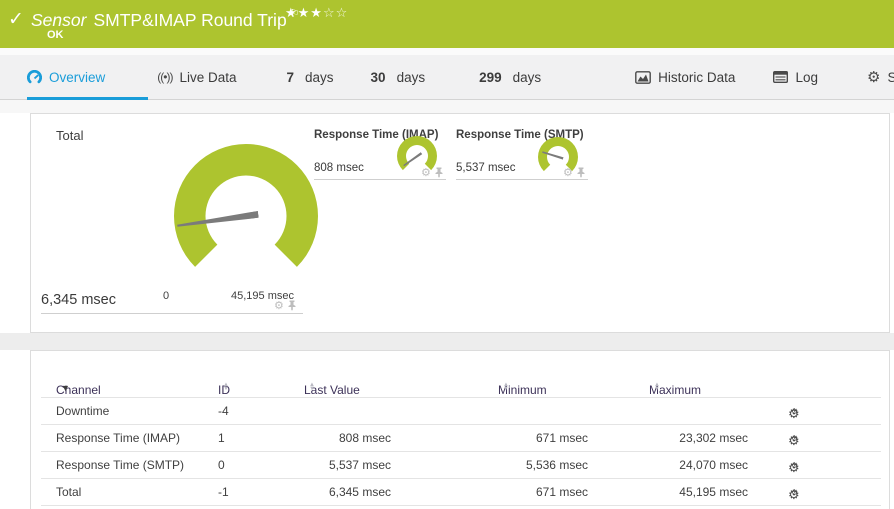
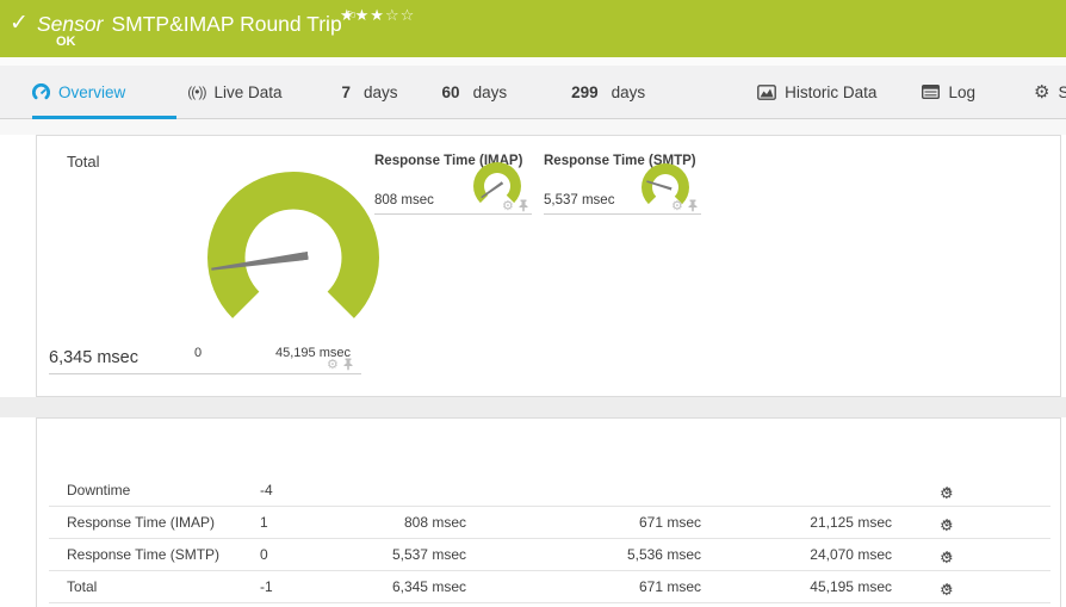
  ✓
  Sensor SMTP&IMAP Round Trip ⚐
  ★★★☆☆
  OK
  Overview
  ((•))
  Live Data
  7
  days
- 30
+ 60
  days
  299
  days
  Historic Data
  Log
  ⚙
  Total
  0
  45,195 msec
  6,345 msec
  ⚙
  Response Time (IMAP)
  808 msec
  ⚙
  Response Time (SMTP)
  5,537 msec
  ⚙
- Channel
- ▼
- ID
- Last Value
- Minimum
- Maximum
  Downtime
  -4
  ⚙
  ⚙
  Response Time (IMAP)
  1
  808 msec
  671 msec
- 23,302 msec
+ 21,125 msec
  ⚙
  ⚙
  Response Time (SMTP)
  0
  5,537 msec
  5,536 msec
  24,070 msec
  ⚙
  ⚙
  Total
  -1
  6,345 msec
  671 msec
  45,195 msec
  ⚙
  ⚙
